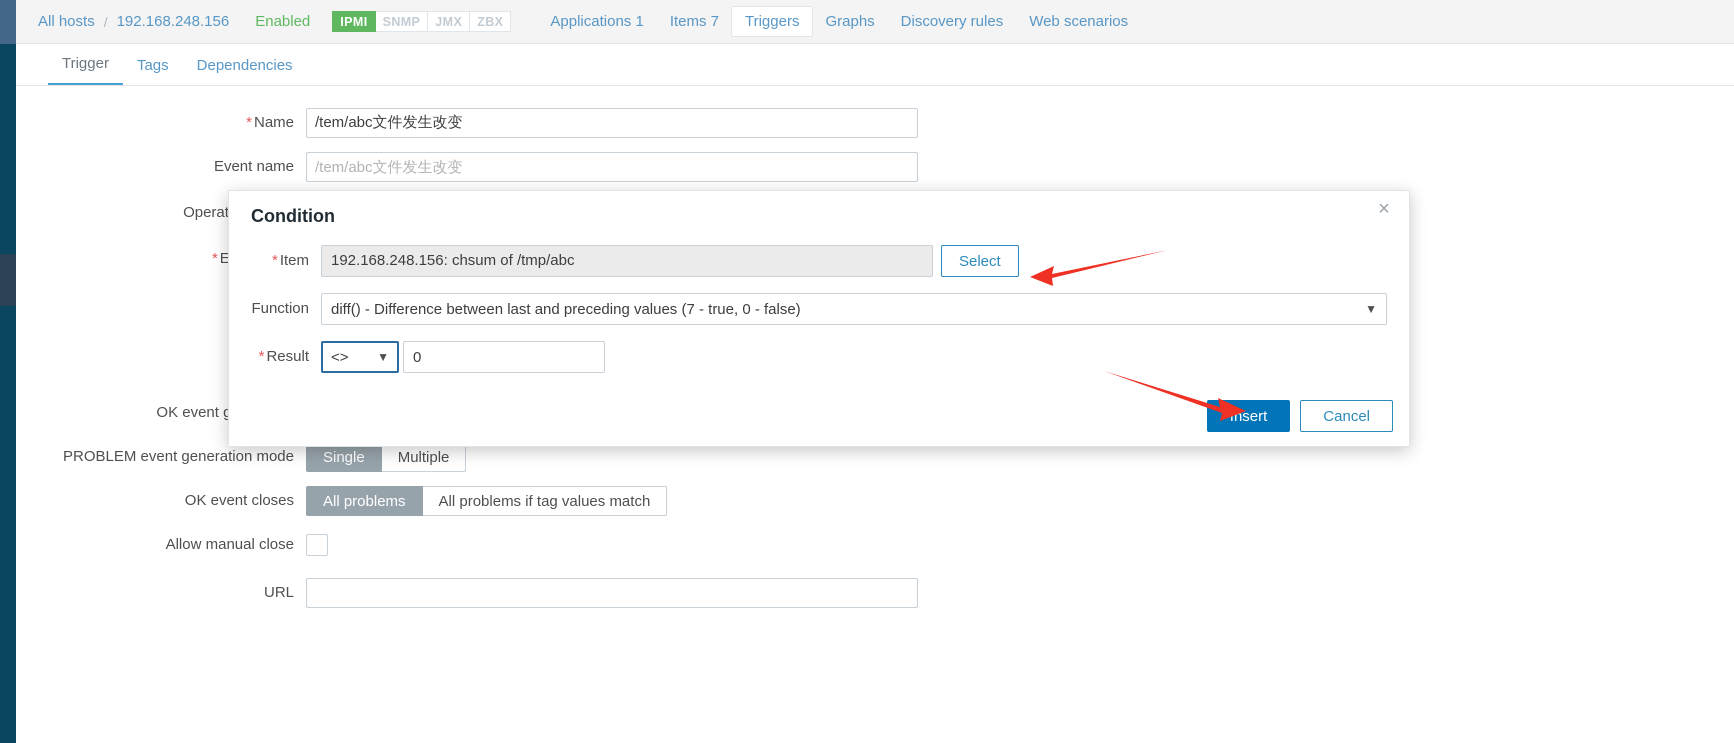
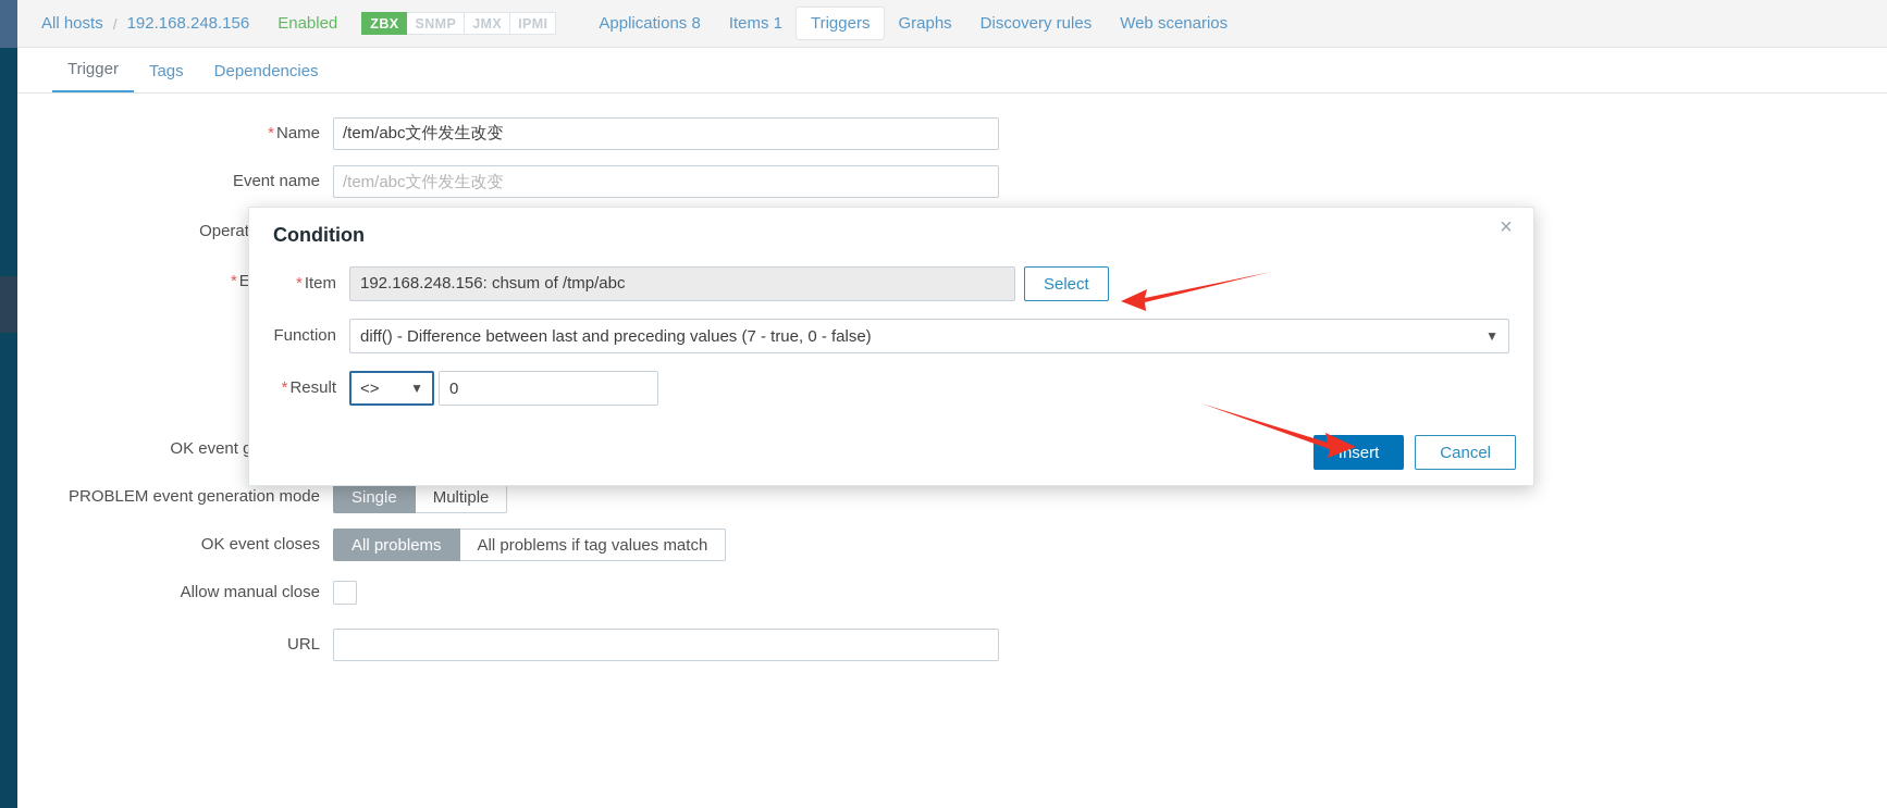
  All hosts
  /
  192.168.248.156
  Enabled
- IPMI
+ ZBX
  SNMP
  JMX
- ZBX
+ IPMI
- Applications 1
+ Applications 8
- Items 7
+ Items 1
  Triggers
  Graphs
  Discovery rules
  Web scenarios
  Trigger
  Tags
  Dependencies
  *Name
  /tem/abc文件发生改变
  Event name
  /tem/abc文件发生改变
  PROBLEM event generation mode
  Single
  Multiple
  OK event closes
  All problems
  All problems if tag values match
  Allow manual close
  URL
  Condition
  ×
  *Item
  192.168.248.156: chsum of /tmp/abc
  Select
  Function
  diff() - Difference between last and preceding values (7 - true, 0 - false)
  ▼
  *Result
  <>
  ▼
  0
  nsert
  Cancel
